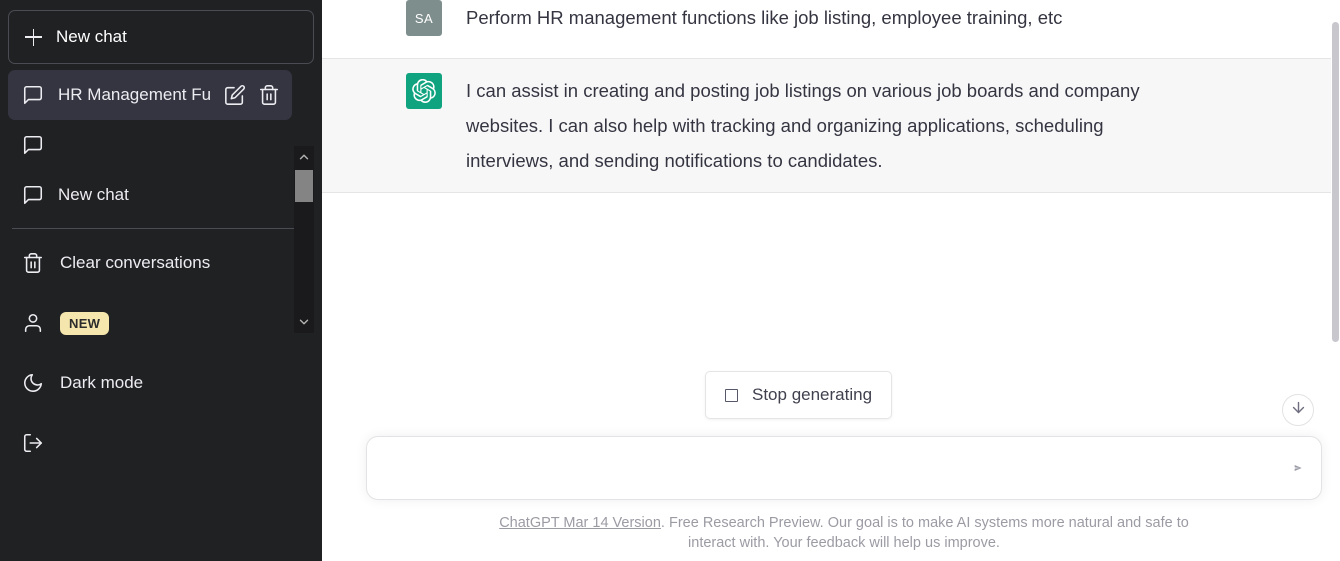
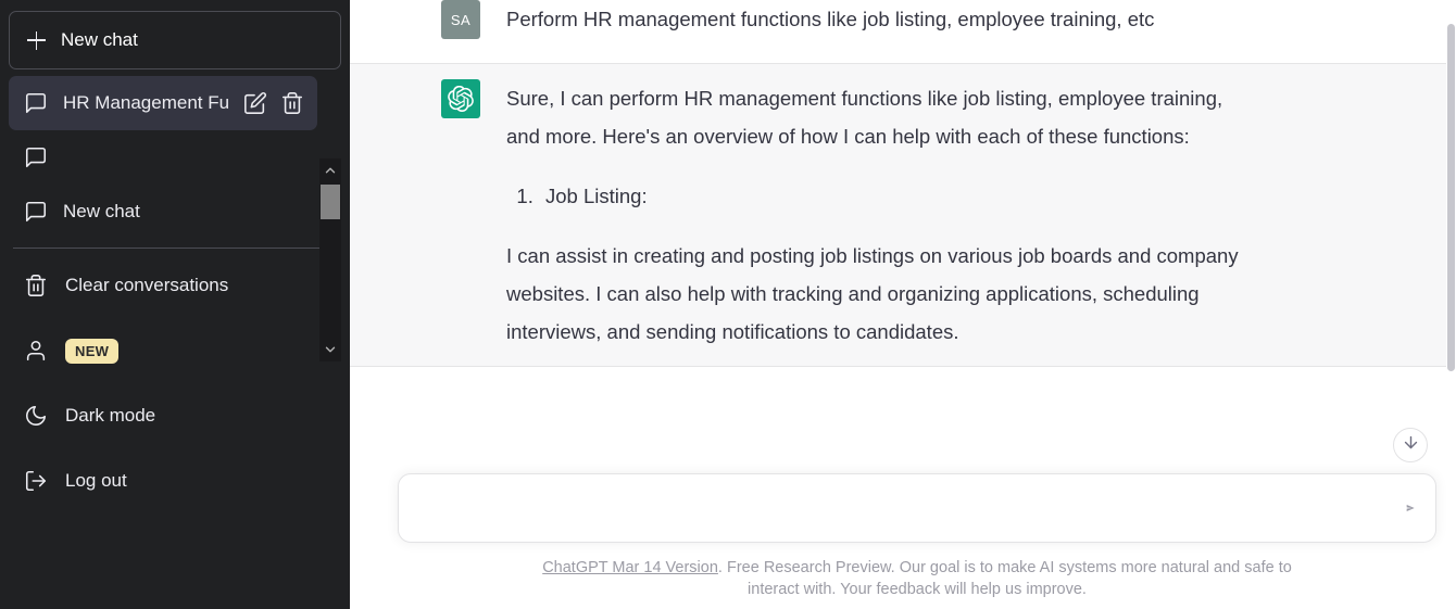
  New chat
  HR Management Fu
  New chat
  Clear conversations
  NEW
  Dark mode
+ Log out
  SA
  Perform HR management functions like job listing, employee training, etc
+ Sure, I can perform HR management functions like job listing, employee training, and more. Here's an overview of how I can help with each of these functions:
+ Job Listing:
  I can assist in creating and posting job listings on various job boards and company websites. I can also help with tracking and organizing applications, scheduling interviews, and sending notifications to candidates.
- Stop generating
  ChatGPT Mar 14 Version. Free Research Preview. Our goal is to make AI systems more natural and safe to interact with. Your feedback will help us improve.
